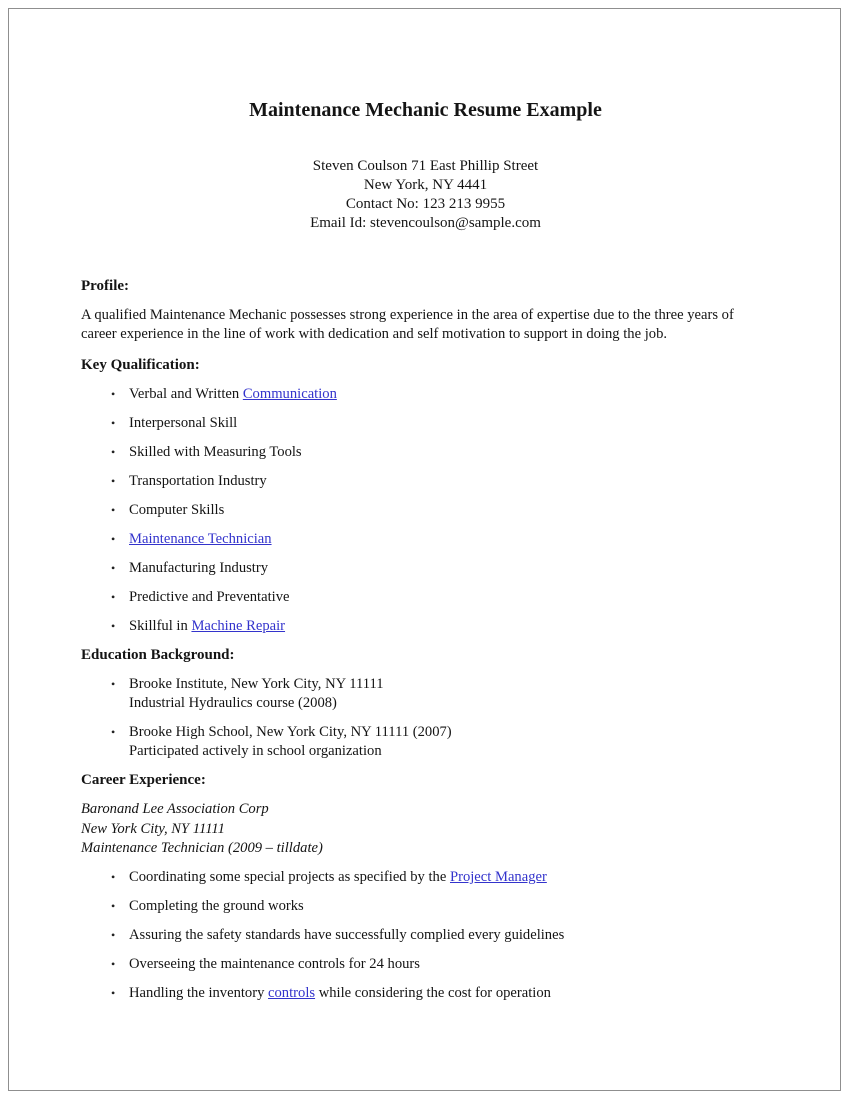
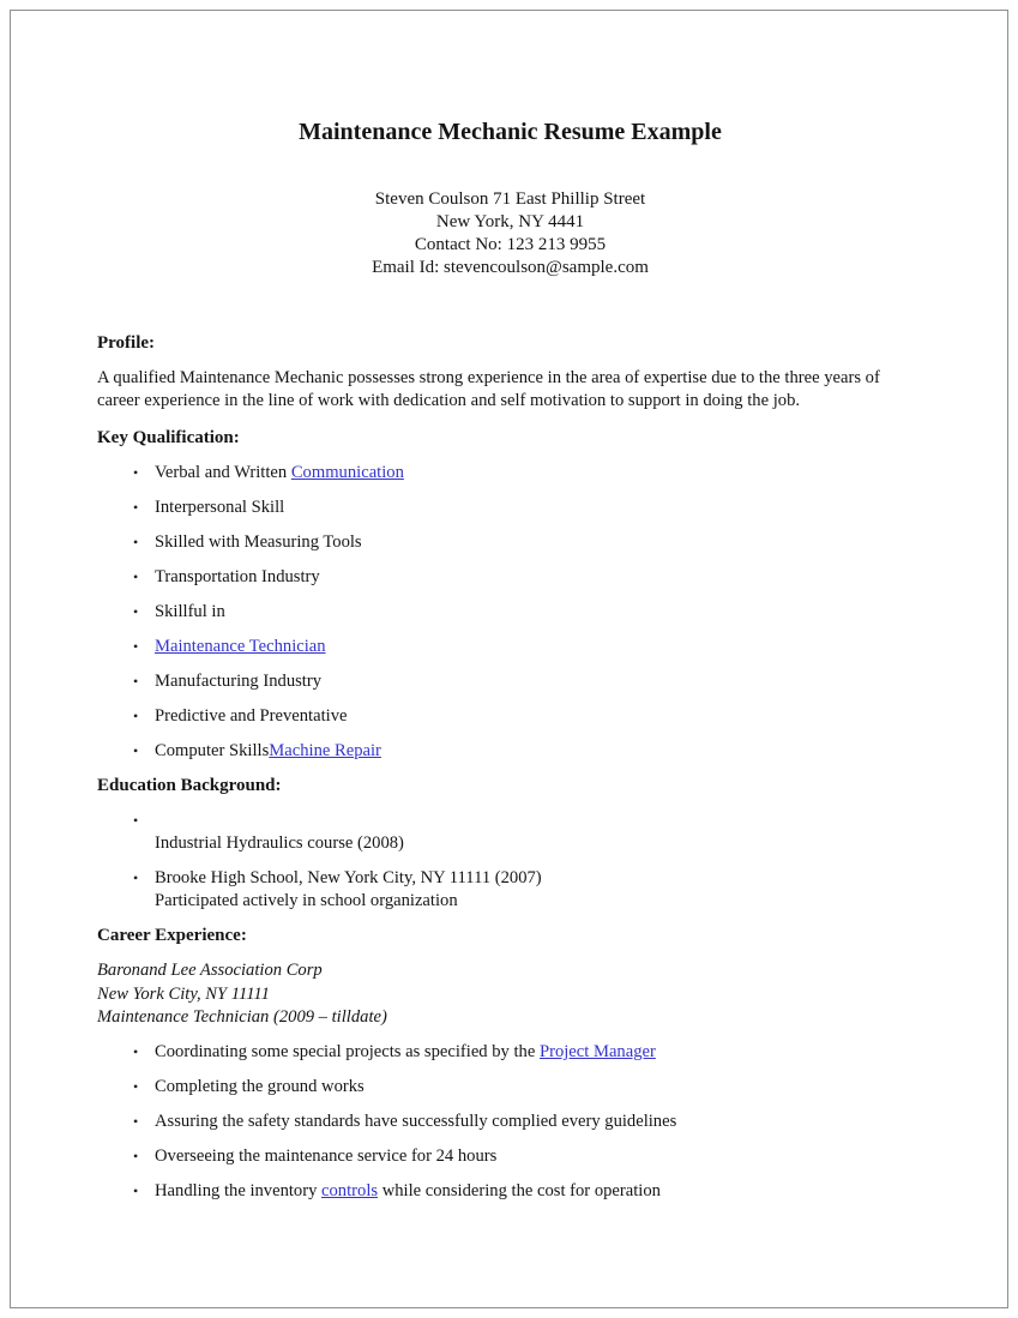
  Maintenance Mechanic Resume Example
  Steven Coulson 71 East Phillip Street
  New York, NY 4441
  Contact No: 123 213 9955
  Email Id: stevencoulson@sample.com
  Profile:
  A qualified Maintenance Mechanic possesses strong experience in the area of expertise due to the three years of career experience in the line of work with dedication and self motivation to support in doing the job.
  Key Qualification:
  •
  Verbal and Written Communication
  •
  Interpersonal Skill
  •
  Skilled with Measuring Tools
  •
  Transportation Industry
  •
- Computer Skills
+ Skillful in
  •
  Maintenance Technician
  •
  Manufacturing Industry
  •
  Predictive and Preventative
  •
- Skillful in Machine Repair
+ Computer SkillsMachine Repair
  Education Background:
  •
- Brooke Institute, New York City, NY 11111
  Industrial Hydraulics course (2008)
  •
  Brooke High School, New York City, NY 11111 (2007)
  Participated actively in school organization
  Career Experience:
  Baronand Lee Association Corp
  New York City, NY 11111
  Maintenance Technician (2009 – tilldate)
  •
  Coordinating some special projects as specified by the Project Manager
  •
  Completing the ground works
  •
  Assuring the safety standards have successfully complied every guidelines
  •
- Overseeing the maintenance controls for 24 hours
+ Overseeing the maintenance service for 24 hours
  •
  Handling the inventory controls while considering the cost for operation
